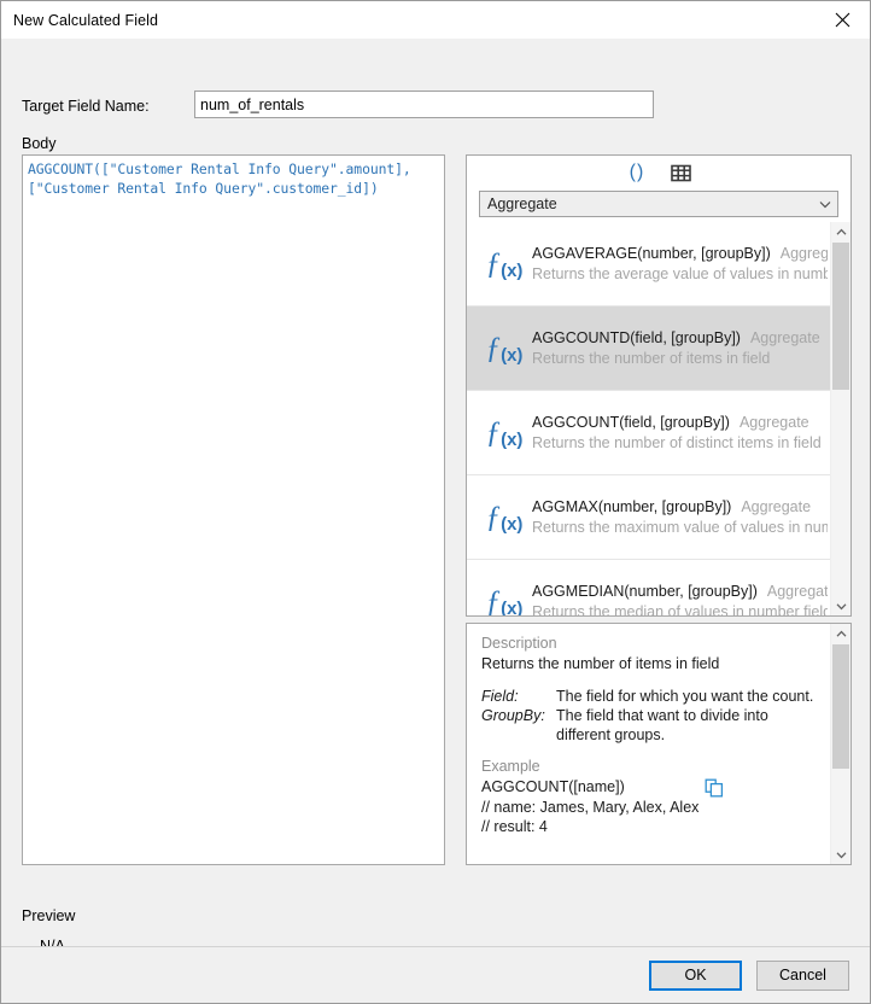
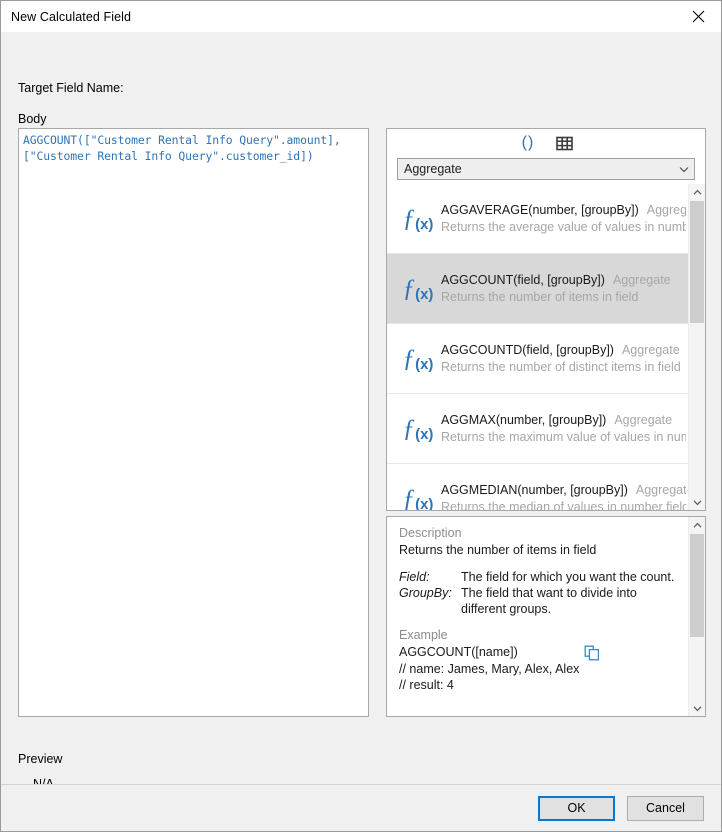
  New Calculated Field
  Target Field Name:
- num_of_rentals
  Body
  AGGCOUNT(["Customer Rental Info Query".amount],
  ["Customer Rental Info Query".customer_id])
  ()
  Aggregate
  ƒ(x)
  AGGAVERAGE(number, [groupBy]) Aggreg
  Returns the average value of values in numb
  ƒ(x)
- AGGCOUNTD(field, [groupBy]) Aggregate
+ AGGCOUNT(field, [groupBy]) Aggregate
  Returns the number of items in field
  ƒ(x)
- AGGCOUNT(field, [groupBy]) Aggregate
+ AGGCOUNTD(field, [groupBy]) Aggregate
  Returns the number of distinct items in field
  ƒ(x)
  AGGMAX(number, [groupBy]) Aggregate
  Returns the maximum value of values in num
  ƒ(x)
  AGGMEDIAN(number, [groupBy]) Aggregat
  Returns the median of values in number field
  Description
  Returns the number of items in field
  Field:
  The field for which you want the count.
  GroupBy:
  The field that want to divide into
  different groups.
  Example
  AGGCOUNT([name])
  // name: James, Mary, Alex, Alex
  // result: 4
  Preview
  OK
  Cancel
